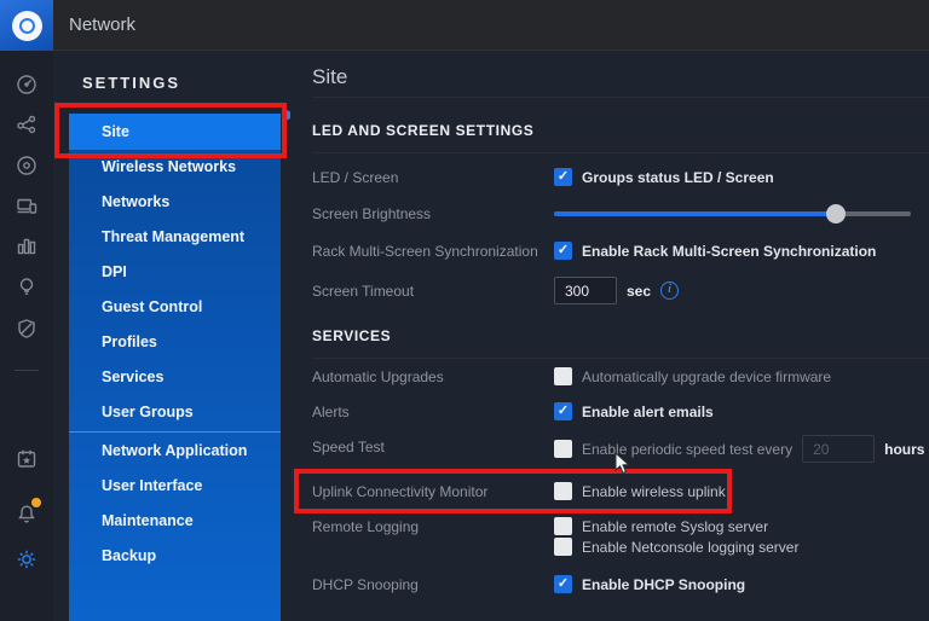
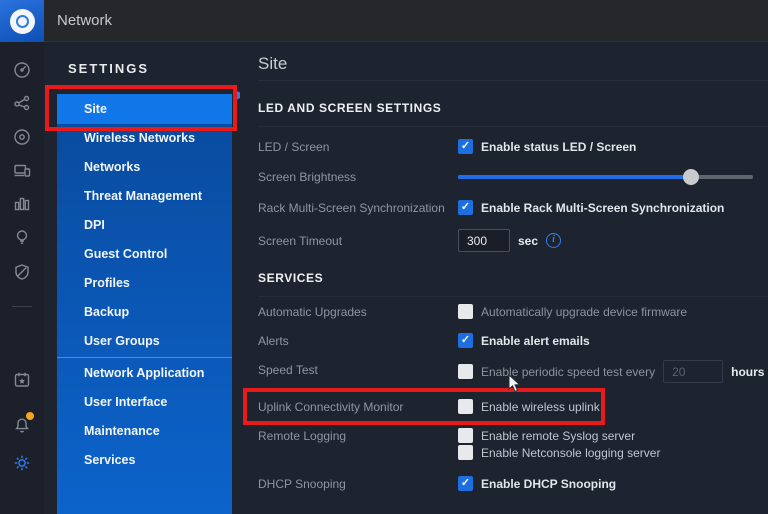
  Network
  SETTINGS
  Site
  Wireless Networks
  Networks
  Threat Management
  DPI
  Guest Control
  Profiles
- Services
+ Backup
  User Groups
  Network Application
  User Interface
  Maintenance
- Backup
+ Services
  Site
  LED AND SCREEN SETTINGS
  LED / Screen
- Groups status LED / Screen
+ Enable status LED / Screen
  Screen Brightness
  Rack Multi-Screen Synchronization
  Enable Rack Multi-Screen Synchronization
  Screen Timeout
  300
  sec
  i
  SERVICES
  Automatic Upgrades
  Automatically upgrade device firmware
  Alerts
  Enable alert emails
  Speed Test
  Enable periodic speed test every
  20
  hours
  Uplink Connectivity Monitor
  Enable wireless uplink
  Remote Logging
  Enable remote Syslog server
  Enable Netconsole logging server
  DHCP Snooping
  Enable DHCP Snooping
